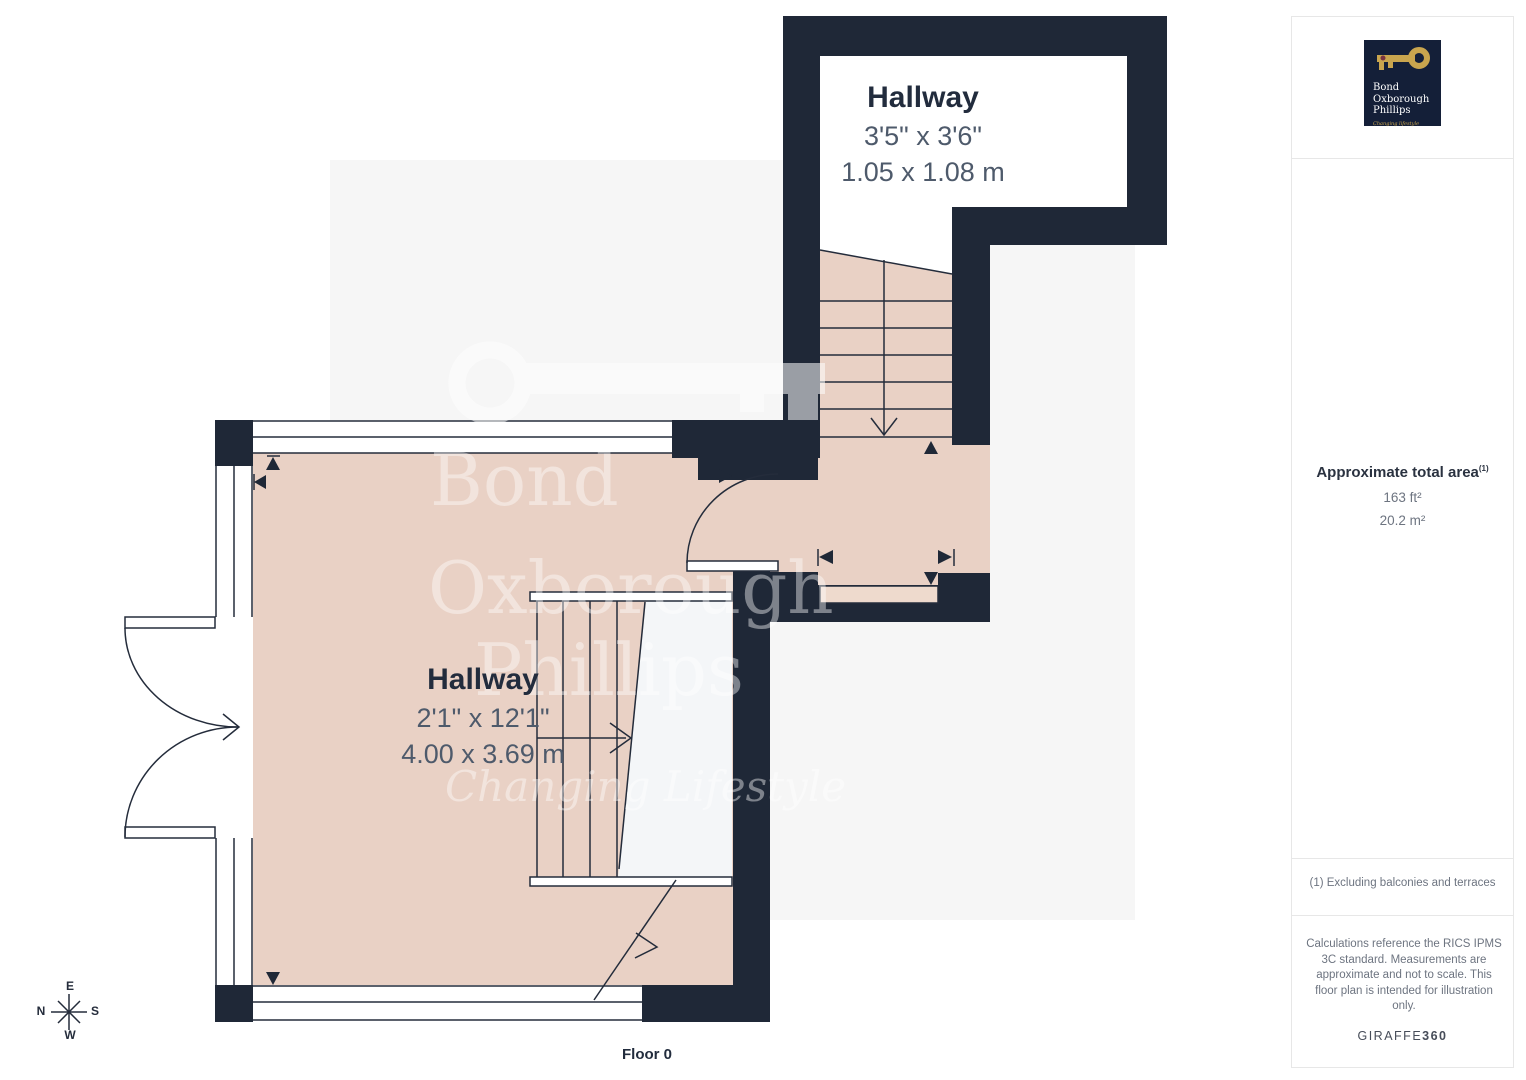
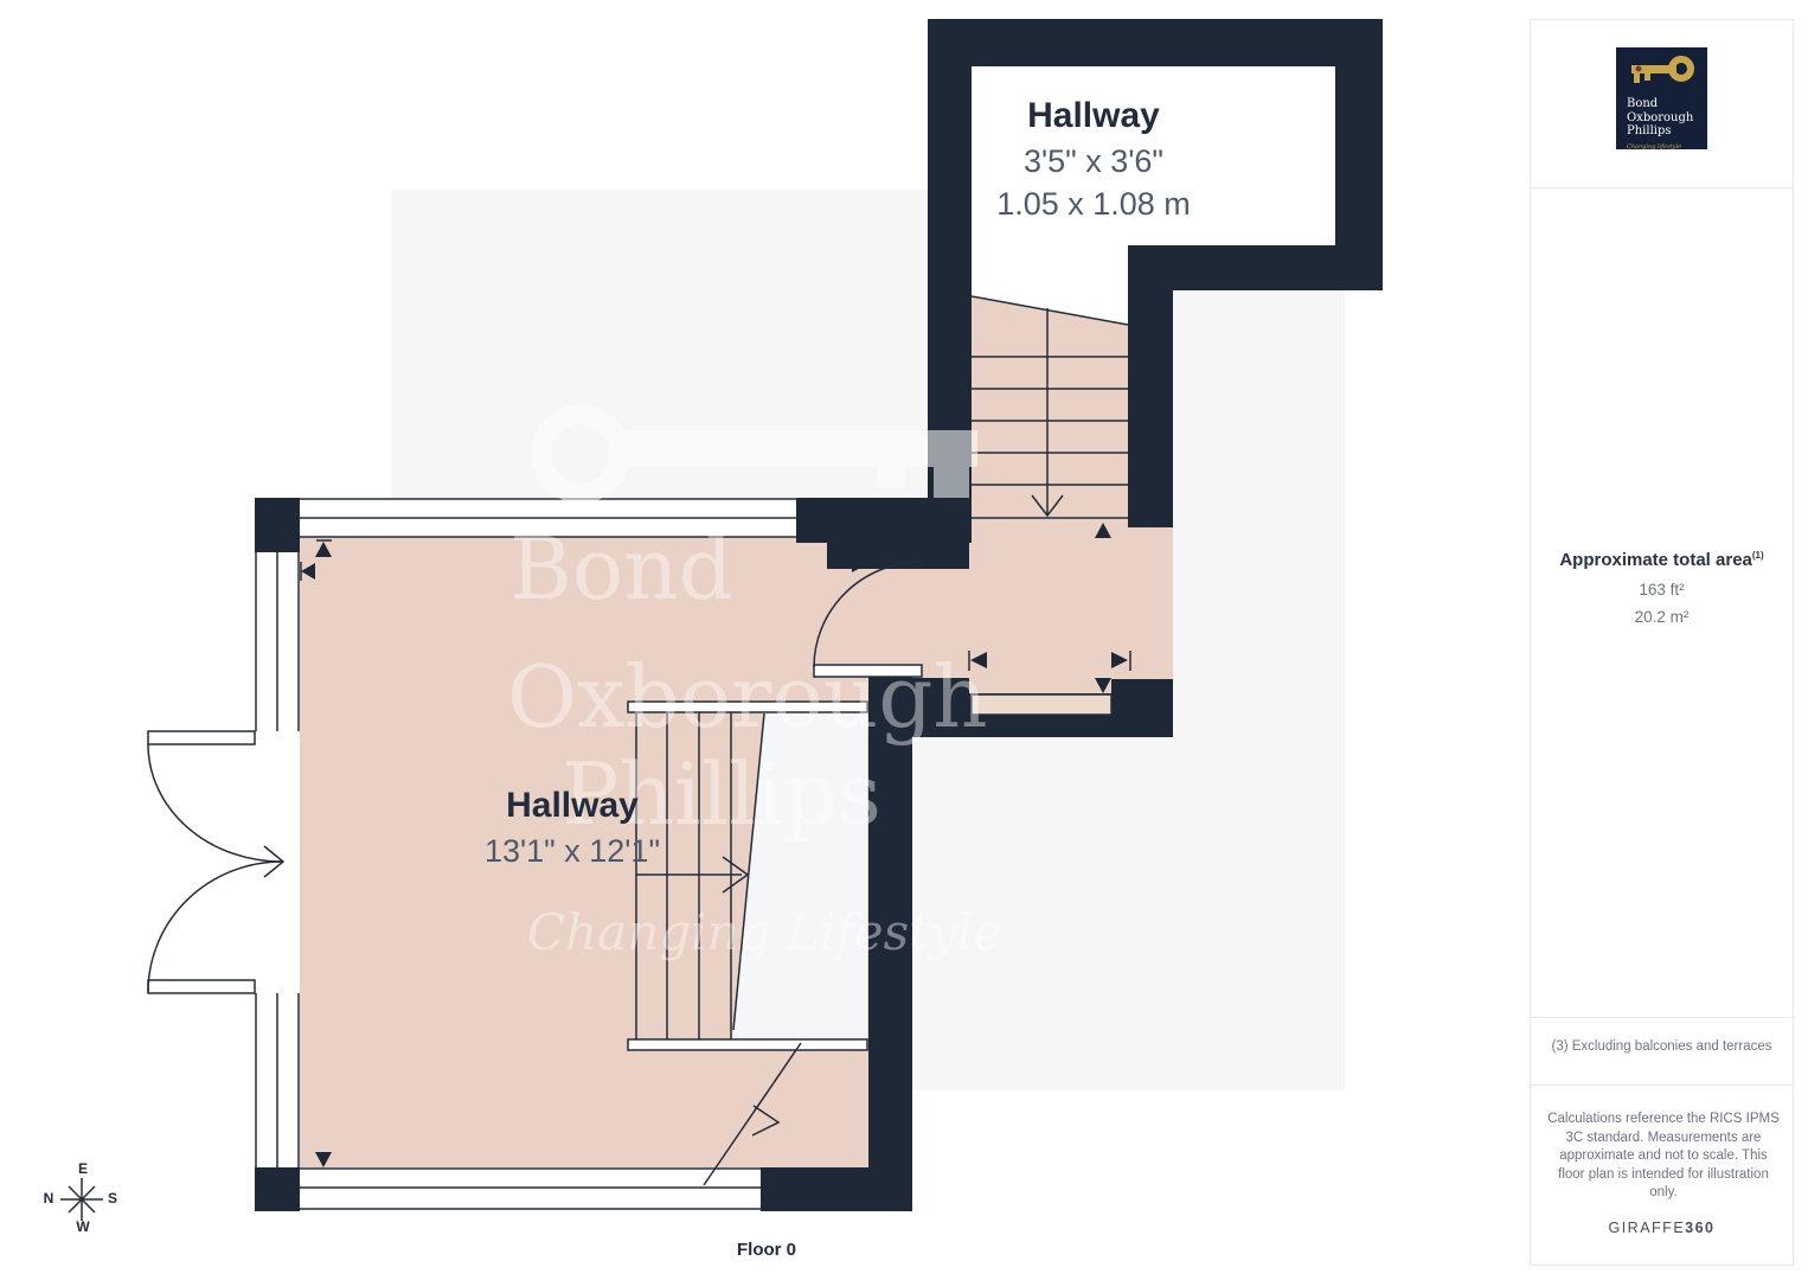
  Bond
  Oxborough
  Phillips
  Changing Lifestyle
  Hallway
  3'5" x 3'6"
  1.05 x 1.08 m
  Hallway
- 2'1" x 12'1"
+ 13'1" x 12'1"
- 4.00 x 3.69 m
  E
  N
  S
  W
  Floor 0
  Bond
  Oxborough
  Phillips
  Approximate total area(1)
  163 ft²
  20.2 m²
- (1) Excluding balconies and terraces
+ (3) Excluding balconies and terraces
  Calculations reference the RICS IPMS 3C standard. Measurements are approximate and not to scale. This floor plan is intended for illustration only.
  GIRAFFE360
